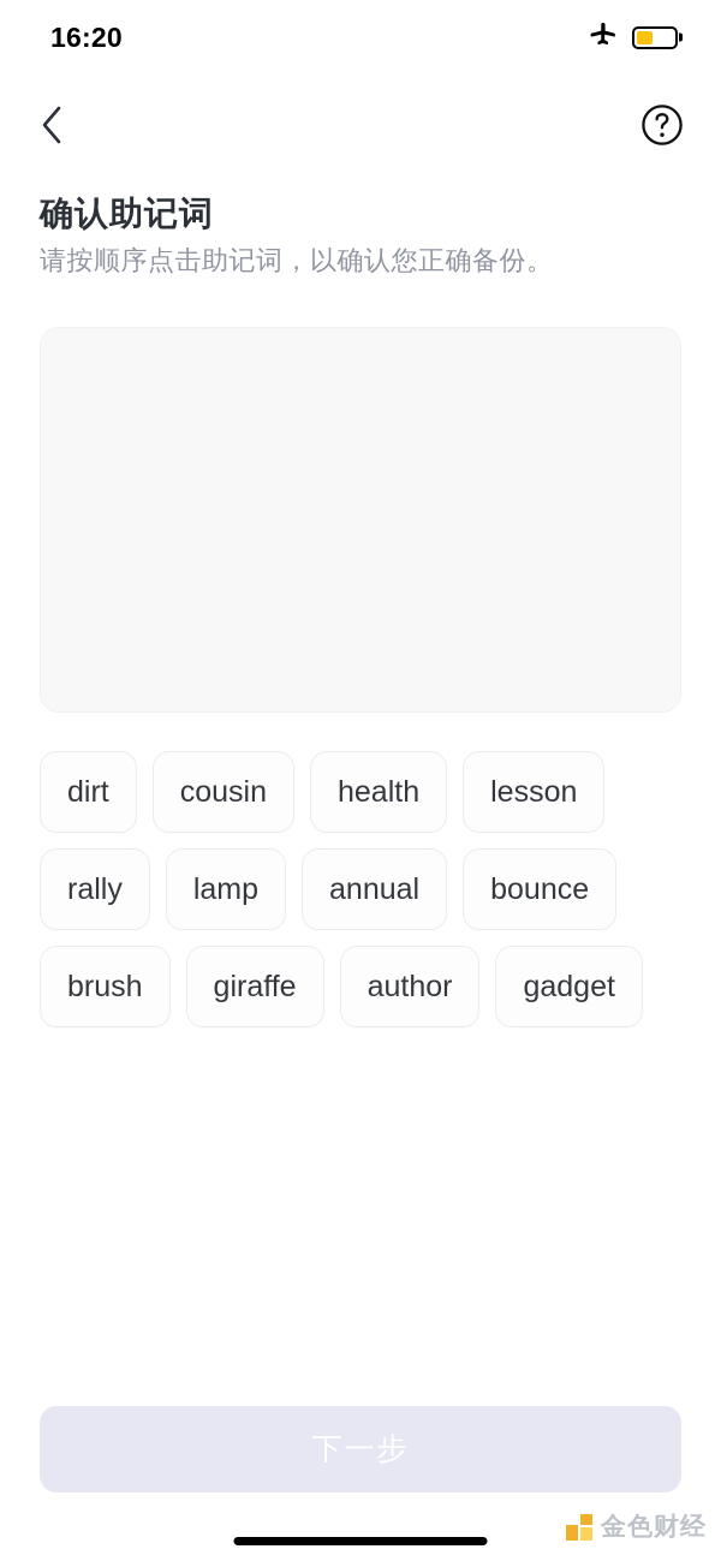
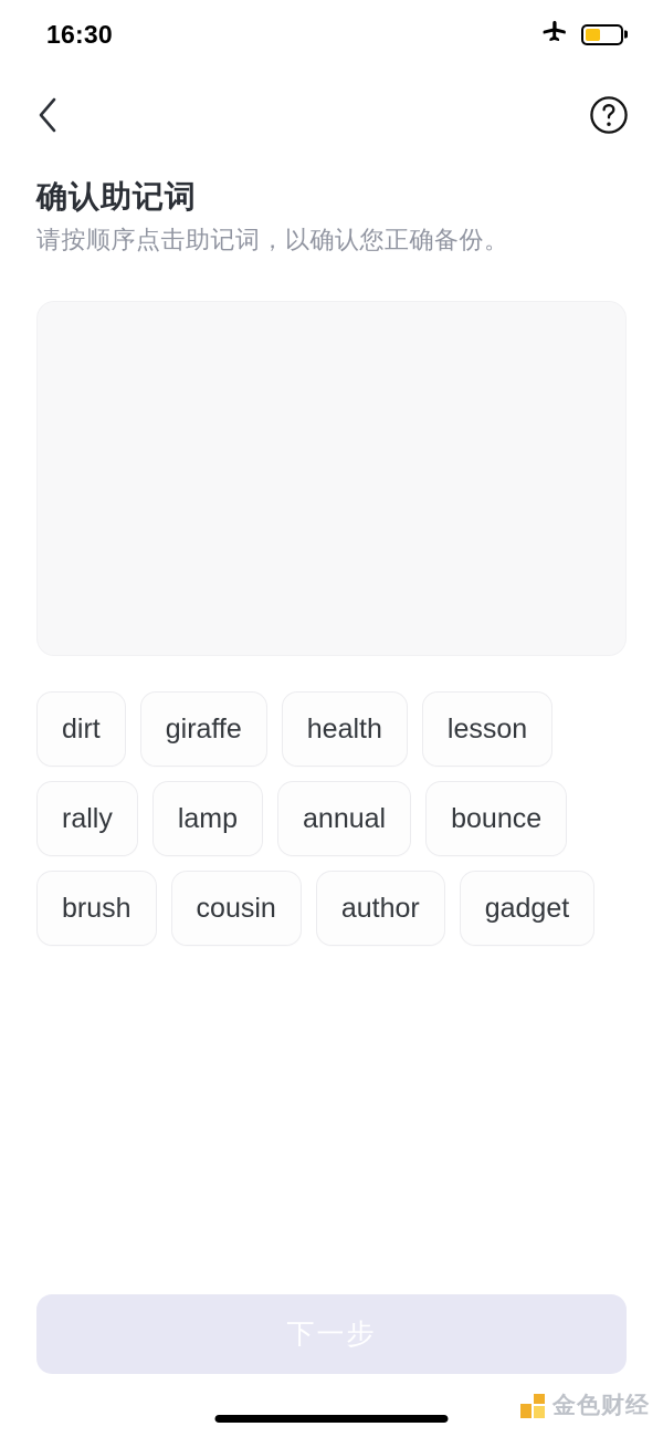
- 16:20
+ 16:30
  确认助记词
  请按顺序点击助记词，以确认您正确备份。
  dirt
- cousin
+ giraffe
  health
  lesson
  rally
  lamp
  annual
  bounce
  brush
- giraffe
+ cousin
  author
  gadget
  下一步
  金色财经
